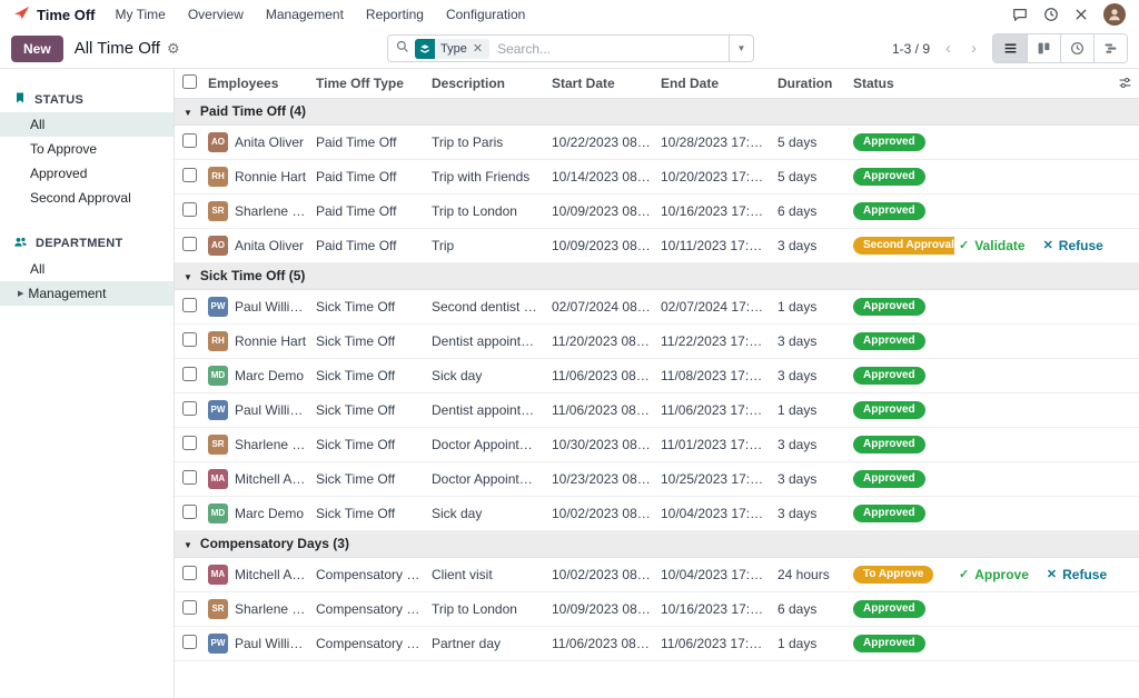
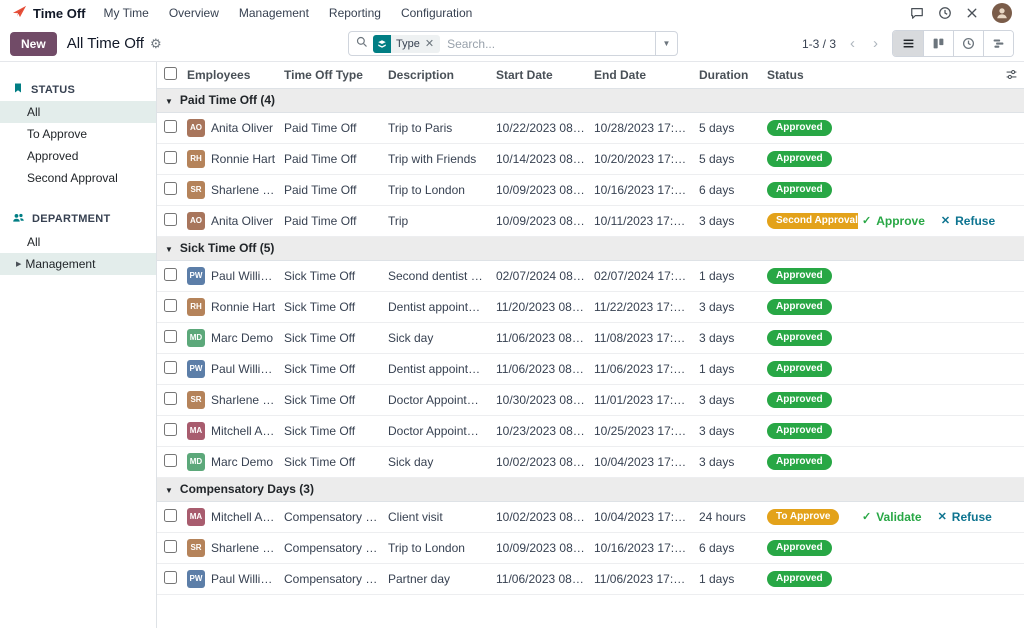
  Time Off
  My Time
  Overview
  Management
  Reporting
  Configuration
  New
  All Time Off
  ⚙
  Type
  ✕
  Search...
  ▼
- 1-3 / 9
+ 1-3 / 3
  ‹
  ›
  STATUS
  All
  To Approve
  Approved
  Second Approval
  DEPARTMENT
  All
  Management
  	Employees	Time Off Type	Description	Start Date	End Date	Duration	Status
  ▼ Paid Time Off (4)
  	AO Anita Oliver	Paid Time Off	Trip to Paris	10/22/2023 08:00	10/28/2023 17:00:	5 days	Approved
  	RH Ronnie Hart	Paid Time Off	Trip with Friends	10/14/2023 08:00	10/20/2023 17:00:	5 days	Approved
  	SR Sharlene Rh	Paid Time Off	Trip to London	10/09/2023 08:00	10/16/2023 17:00:	6 days	Approved
- 	AO Anita Oliver	Paid Time Off	Trip	10/09/2023 08:00	10/11/2023 17:00:	3 days	Second Approval	✓ Validate ✕ Refuse
+ 	AO Anita Oliver	Paid Time Off	Trip	10/09/2023 08:00	10/11/2023 17:00:	3 days	Second Approval	✓ Approve ✕ Refuse
  ▼ Sick Time Off (5)
  	PW Paul William	Sick Time Off	Second dentist app	02/07/2024 08:00	02/07/2024 17:00:	1 days	Approved
  	RH Ronnie Hart	Sick Time Off	Dentist appointmen	11/20/2023 08:00	11/22/2023 17:00:	3 days	Approved
  	MD Marc Demo	Sick Time Off	Sick day	11/06/2023 08:00	11/08/2023 17:00:	3 days	Approved
  	PW Paul William	Sick Time Off	Dentist appointmen	11/06/2023 08:00	11/06/2023 17:00:	1 days	Approved
  	SR Sharlene Rh	Sick Time Off	Doctor Appointment	10/30/2023 08:00	11/01/2023 17:00:	3 days	Approved
  	MA Mitchell Adm	Sick Time Off	Doctor Appointment	10/23/2023 08:00	10/25/2023 17:00:	3 days	Approved
  	MD Marc Demo	Sick Time Off	Sick day	10/02/2023 08:00	10/04/2023 17:00:	3 days	Approved
  ▼ Compensatory Days (3)
- 	MA Mitchell Adm	Compensatory Day	Client visit	10/02/2023 08:00	10/04/2023 17:00:	24 hours	To Approve	✓ Approve ✕ Refuse
+ 	MA Mitchell Adm	Compensatory Day	Client visit	10/02/2023 08:00	10/04/2023 17:00:	24 hours	To Approve	✓ Validate ✕ Refuse
  	SR Sharlene Rh	Compensatory Day	Trip to London	10/09/2023 08:00	10/16/2023 17:00:	6 days	Approved
  	PW Paul William	Compensatory Day	Partner day	11/06/2023 08:00	11/06/2023 17:00:	1 days	Approved
